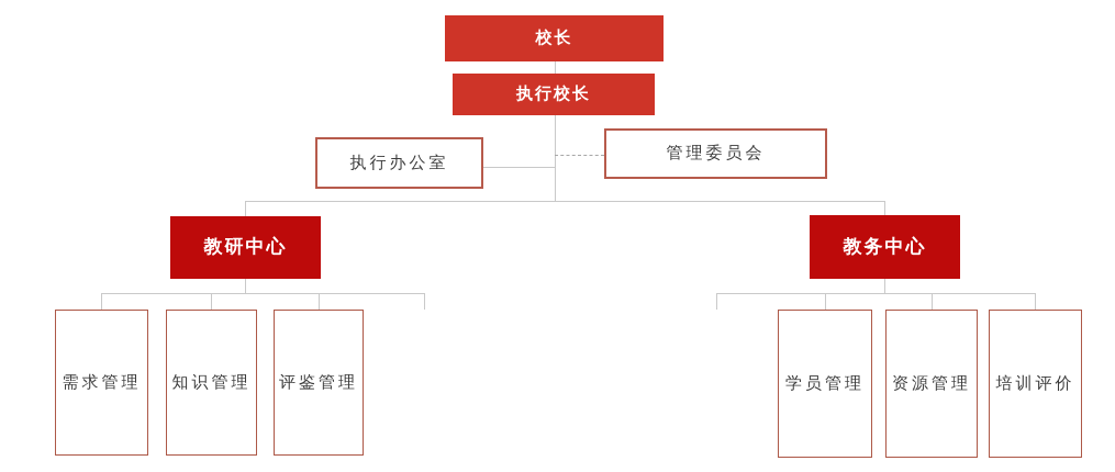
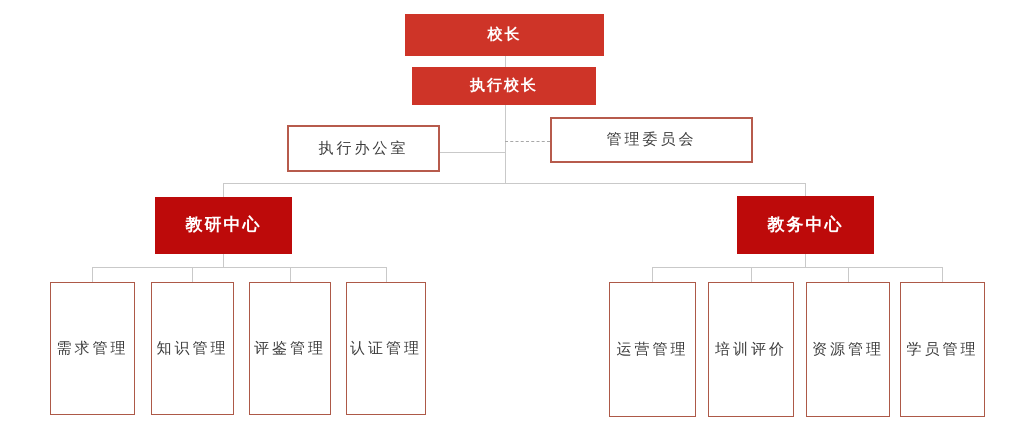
  校长
  执行校长
  执行办公室
  管理委员会
  教研中心
  教务中心
  需求管理
  知识管理
  评鉴管理
+ 认证管理
+ 运营管理
- 学员管理
+ 培训评价
  资源管理
- 培训评价
+ 学员管理
